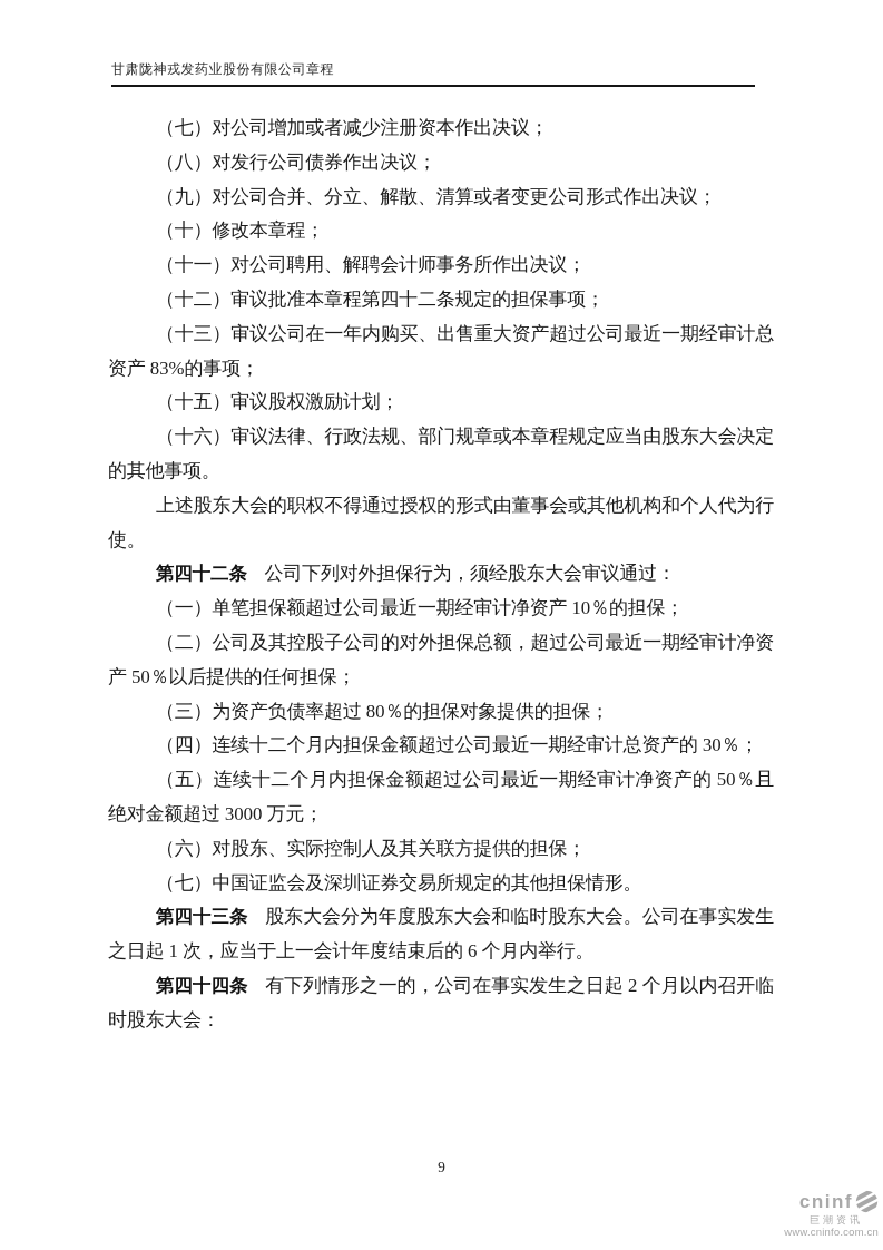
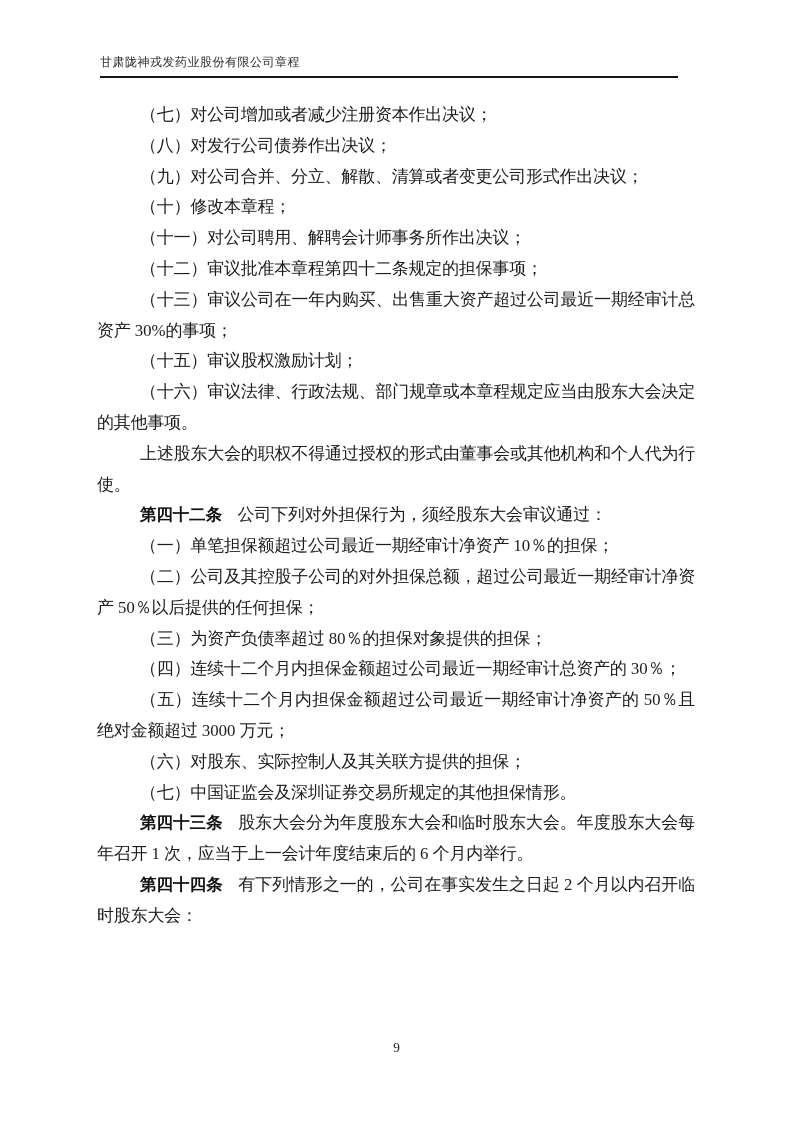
  甘肃陇神戎发药业股份有限公司章程
  （七）对公司增加或者减少注册资本作出决议；
  （八）对发行公司债券作出决议；
  （九）对公司合并、分立、解散、清算或者变更公司形式作出决议；
  （十）修改本章程；
  （十一）对公司聘用、解聘会计师事务所作出决议；
  （十二）审议批准本章程第四十二条规定的担保事项；
- （十三）审议公司在一年内购买、出售重大资产超过公司最近一期经审计总资产 83%的事项；
+ （十三）审议公司在一年内购买、出售重大资产超过公司最近一期经审计总资产 30%的事项；
  （十五）审议股权激励计划；
  （十六）审议法律、行政法规、部门规章或本章程规定应当由股东大会决定的其他事项。
  上述股东大会的职权不得通过授权的形式由董事会或其他机构和个人代为行使。
  第四十二条 公司下列对外担保行为，须经股东大会审议通过：
  （一）单笔担保额超过公司最近一期经审计净资产 10％的担保；
  （二）公司及其控股子公司的对外担保总额，超过公司最近一期经审计净资产 50％以后提供的任何担保；
  （三）为资产负债率超过 80％的担保对象提供的担保；
  （四）连续十二个月内担保金额超过公司最近一期经审计总资产的 30％；
  （五）连续十二个月内担保金额超过公司最近一期经审计净资产的 50％且绝对金额超过 3000 万元；
  （六）对股东、实际控制人及其关联方提供的担保；
  （七）中国证监会及深圳证券交易所规定的其他担保情形。
- 第四十三条 股东大会分为年度股东大会和临时股东大会。公司在事实发生之日起 1 次，应当于上一会计年度结束后的 6 个月内举行。
+ 第四十三条 股东大会分为年度股东大会和临时股东大会。年度股东大会每年召开 1 次，应当于上一会计年度结束后的 6 个月内举行。
  第四十四条 有下列情形之一的，公司在事实发生之日起 2 个月以内召开临时股东大会：
  9
- cninf
- 巨潮资讯
- www.cninfo.com.cn
